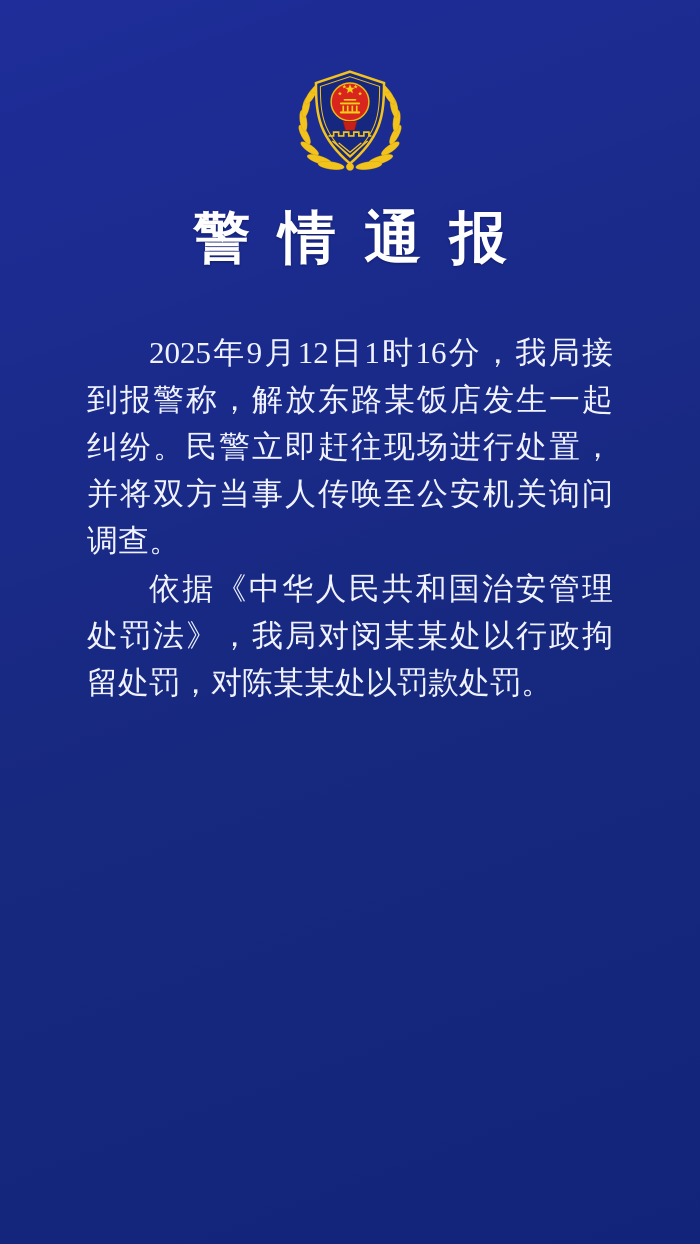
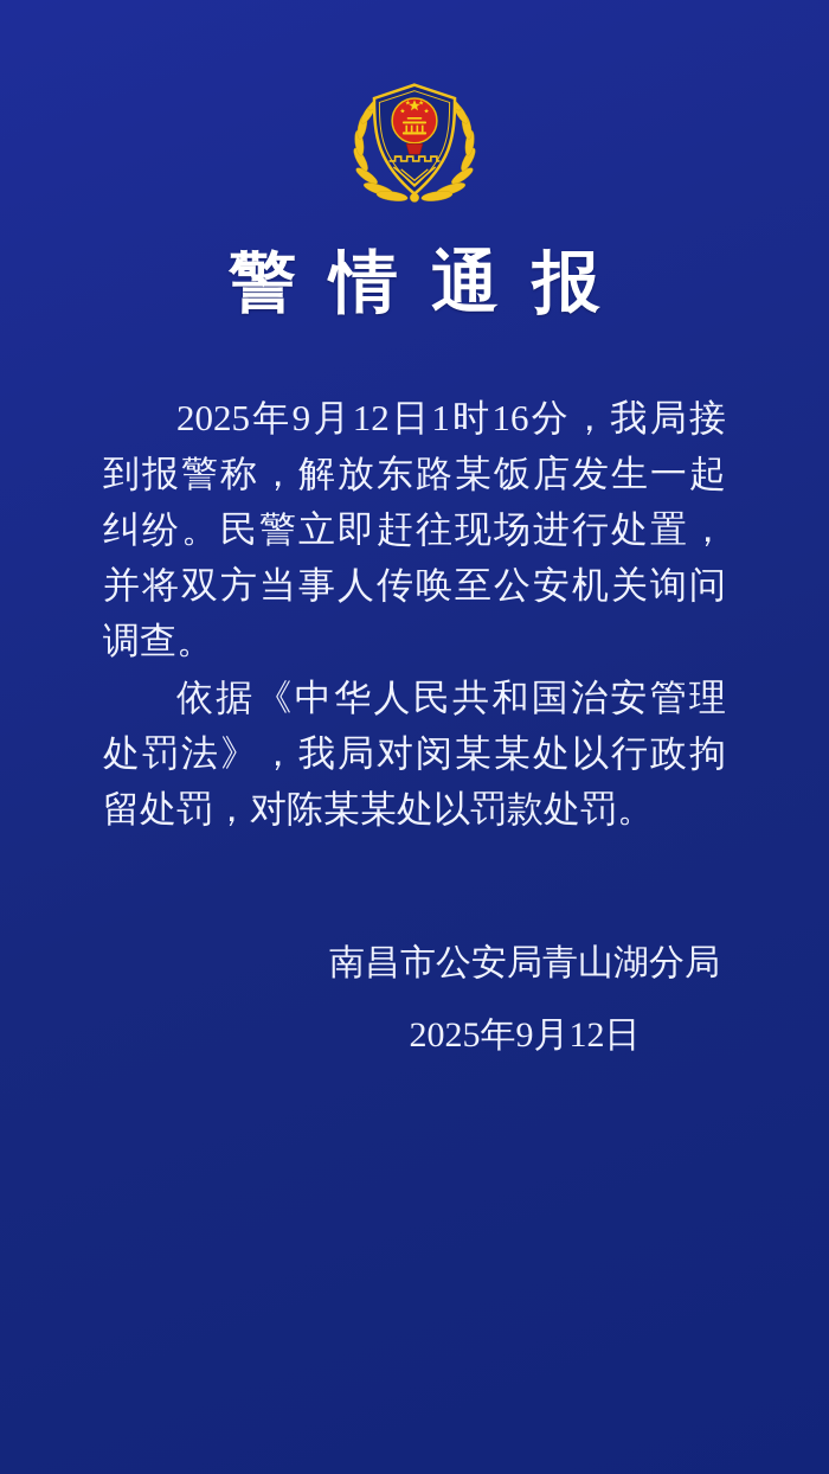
  警情通报
  2025年9月12日1时16分，我局接到报警称，解放东路某饭店发生一起纠纷。民警立即赶往现场进行处置，并将双方当事人传唤至公安机关询问调查。
  依据《中华人民共和国治安管理处罚法》，我局对闵某某处以行政拘留处罚，对陈某某处以罚款处罚。
+ 南昌市公安局青山湖分局
+ 2025年9月12日
